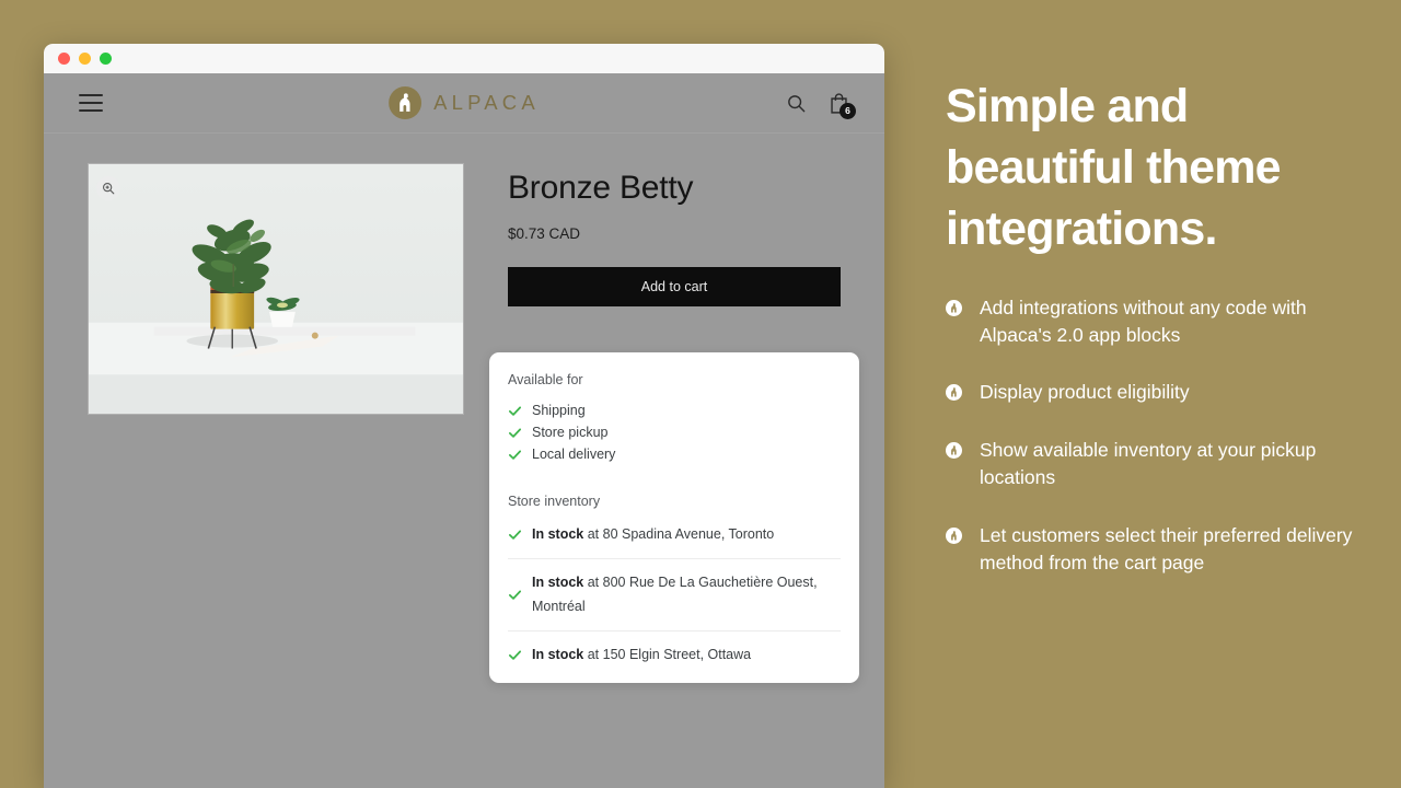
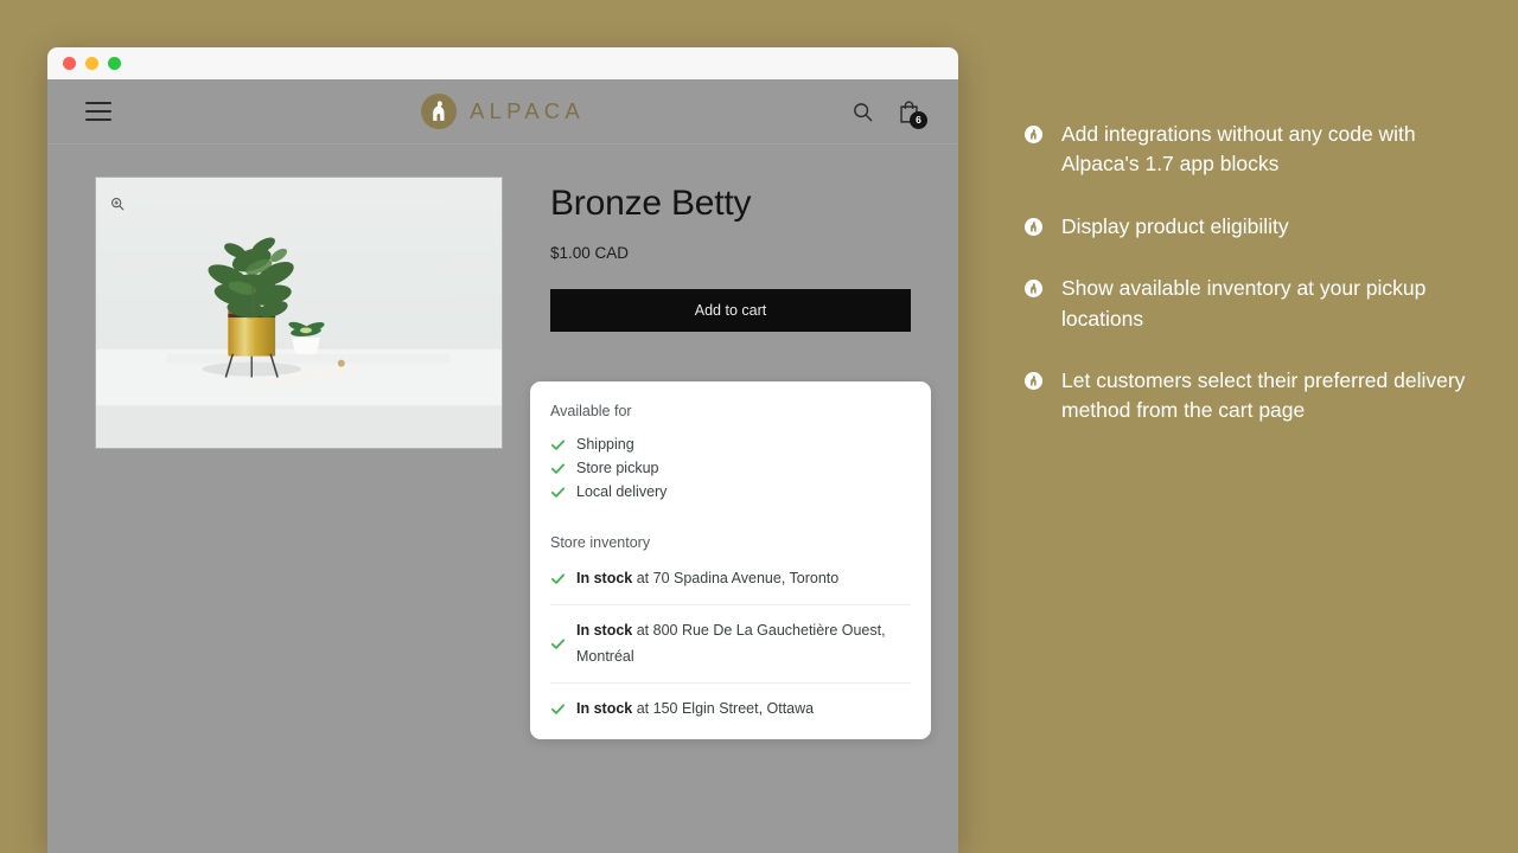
  ALPACA
  6
  Bronze Betty
- $0.73 CAD
+ $1.00 CAD
  Add to cart
  Available for
  Shipping
  Store pickup
  Local delivery
  Store inventory
- In stock at 80 Spadina Avenue, Toronto
+ In stock at 70 Spadina Avenue, Toronto
  In stock at 800 Rue De La Gauchetière Ouest, Montréal
  In stock at 150 Elgin Street, Ottawa
- Simple and beautiful theme integrations.
- Add integrations without any code with Alpaca's 2.0 app blocks
+ Add integrations without any code with Alpaca's 1.7 app blocks
  Display product eligibility
  Show available inventory at your pickup locations
  Let customers select their preferred delivery method from the cart page
